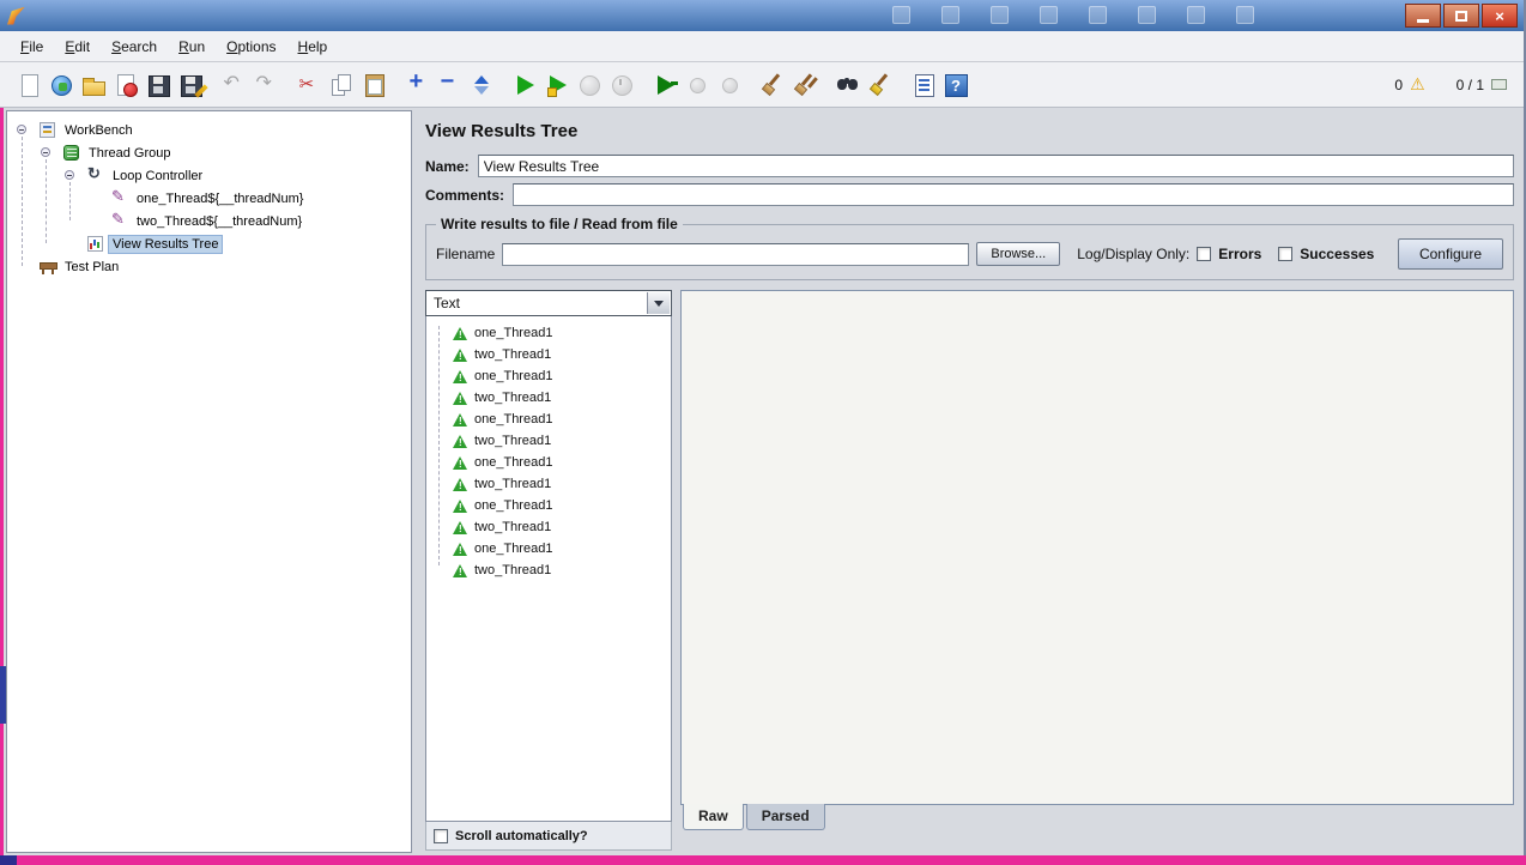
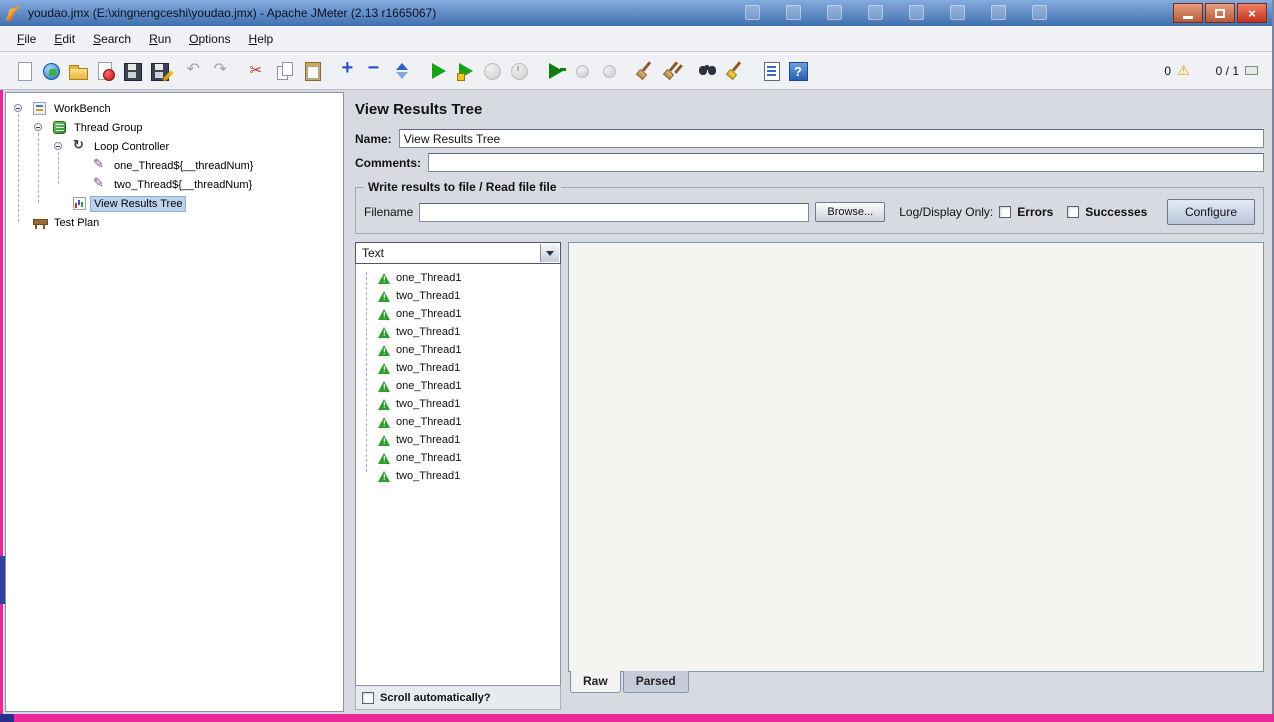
+ youdao.jmx (E:\xingnengceshi\youdao.jmx) - Apache JMeter (2.13 r1665067)
  ×
  File
  Edit
  Search
  Run
  Options
  Help
  0
  0 / 1
  WorkBench
  Thread Group
  Loop Controller
  one_Thread${__threadNum}
  two_Thread${__threadNum}
  View Results Tree
  Test Plan
  View Results Tree
  Name:
  View Results Tree
  Comments:
- Write results to file / Read from file
+ Write results to file / Read file file
  Filename
  Browse...
  Log/Display Only:
  Errors
  Successes
  Configure
  Text
  one_Thread1
  two_Thread1
  one_Thread1
  two_Thread1
  one_Thread1
  two_Thread1
  one_Thread1
  two_Thread1
  one_Thread1
  two_Thread1
  one_Thread1
  two_Thread1
  Scroll automatically?
  Raw
  Parsed
